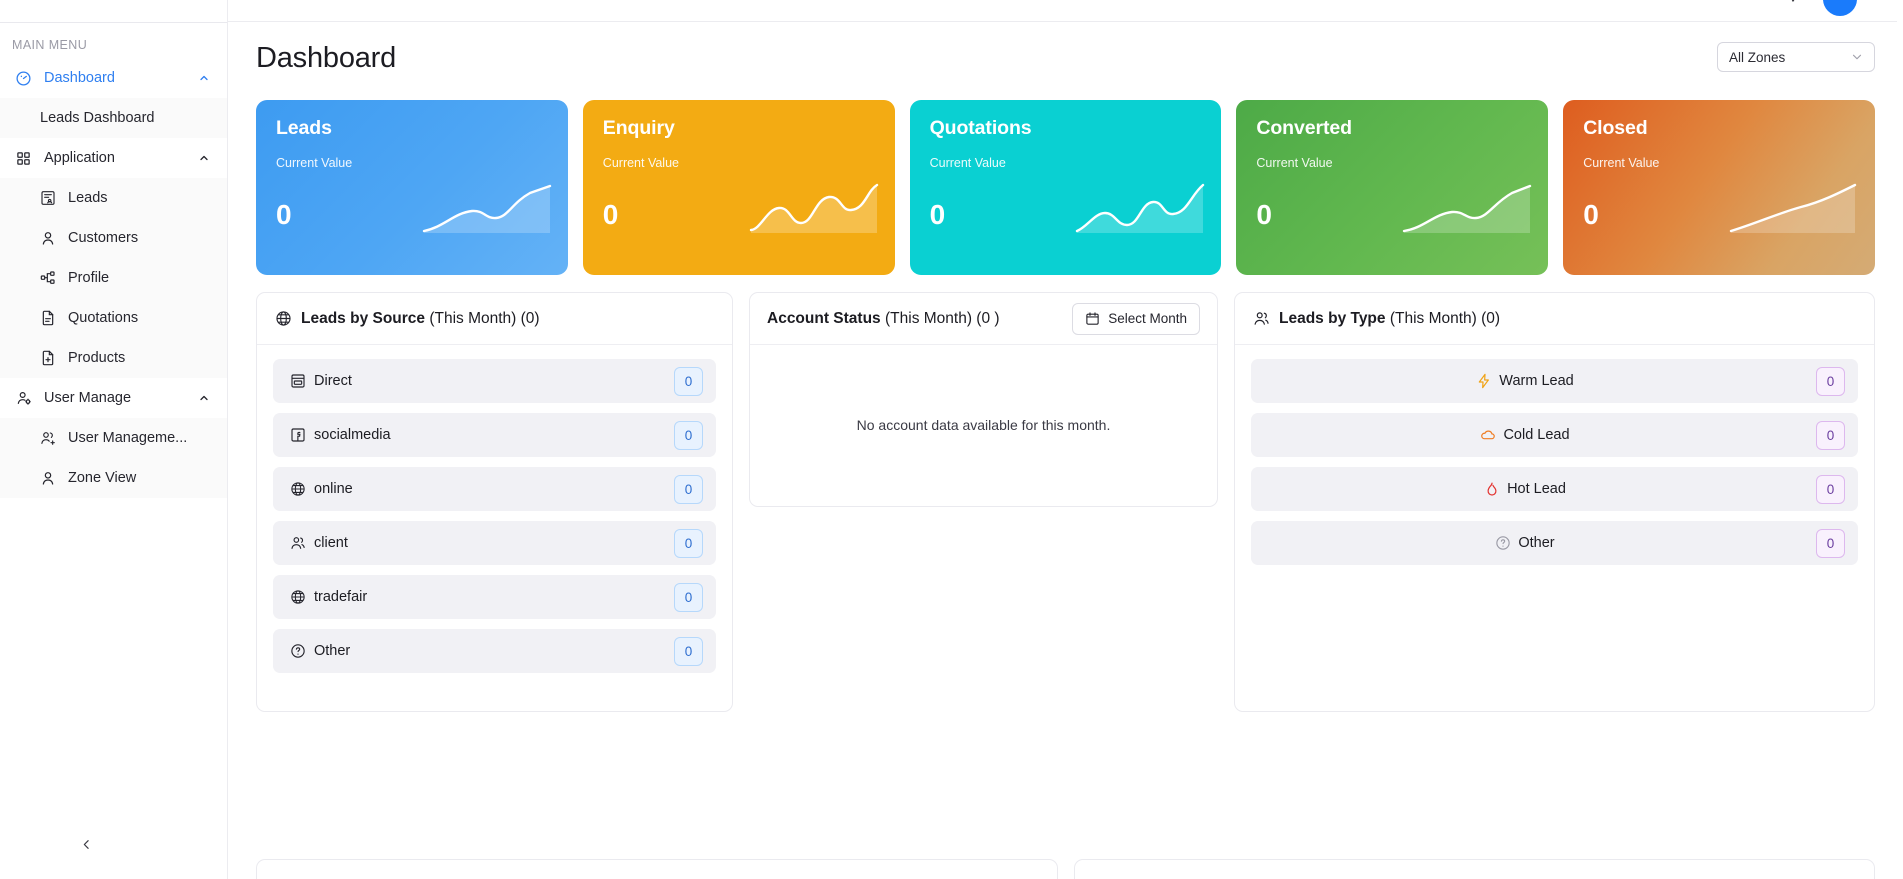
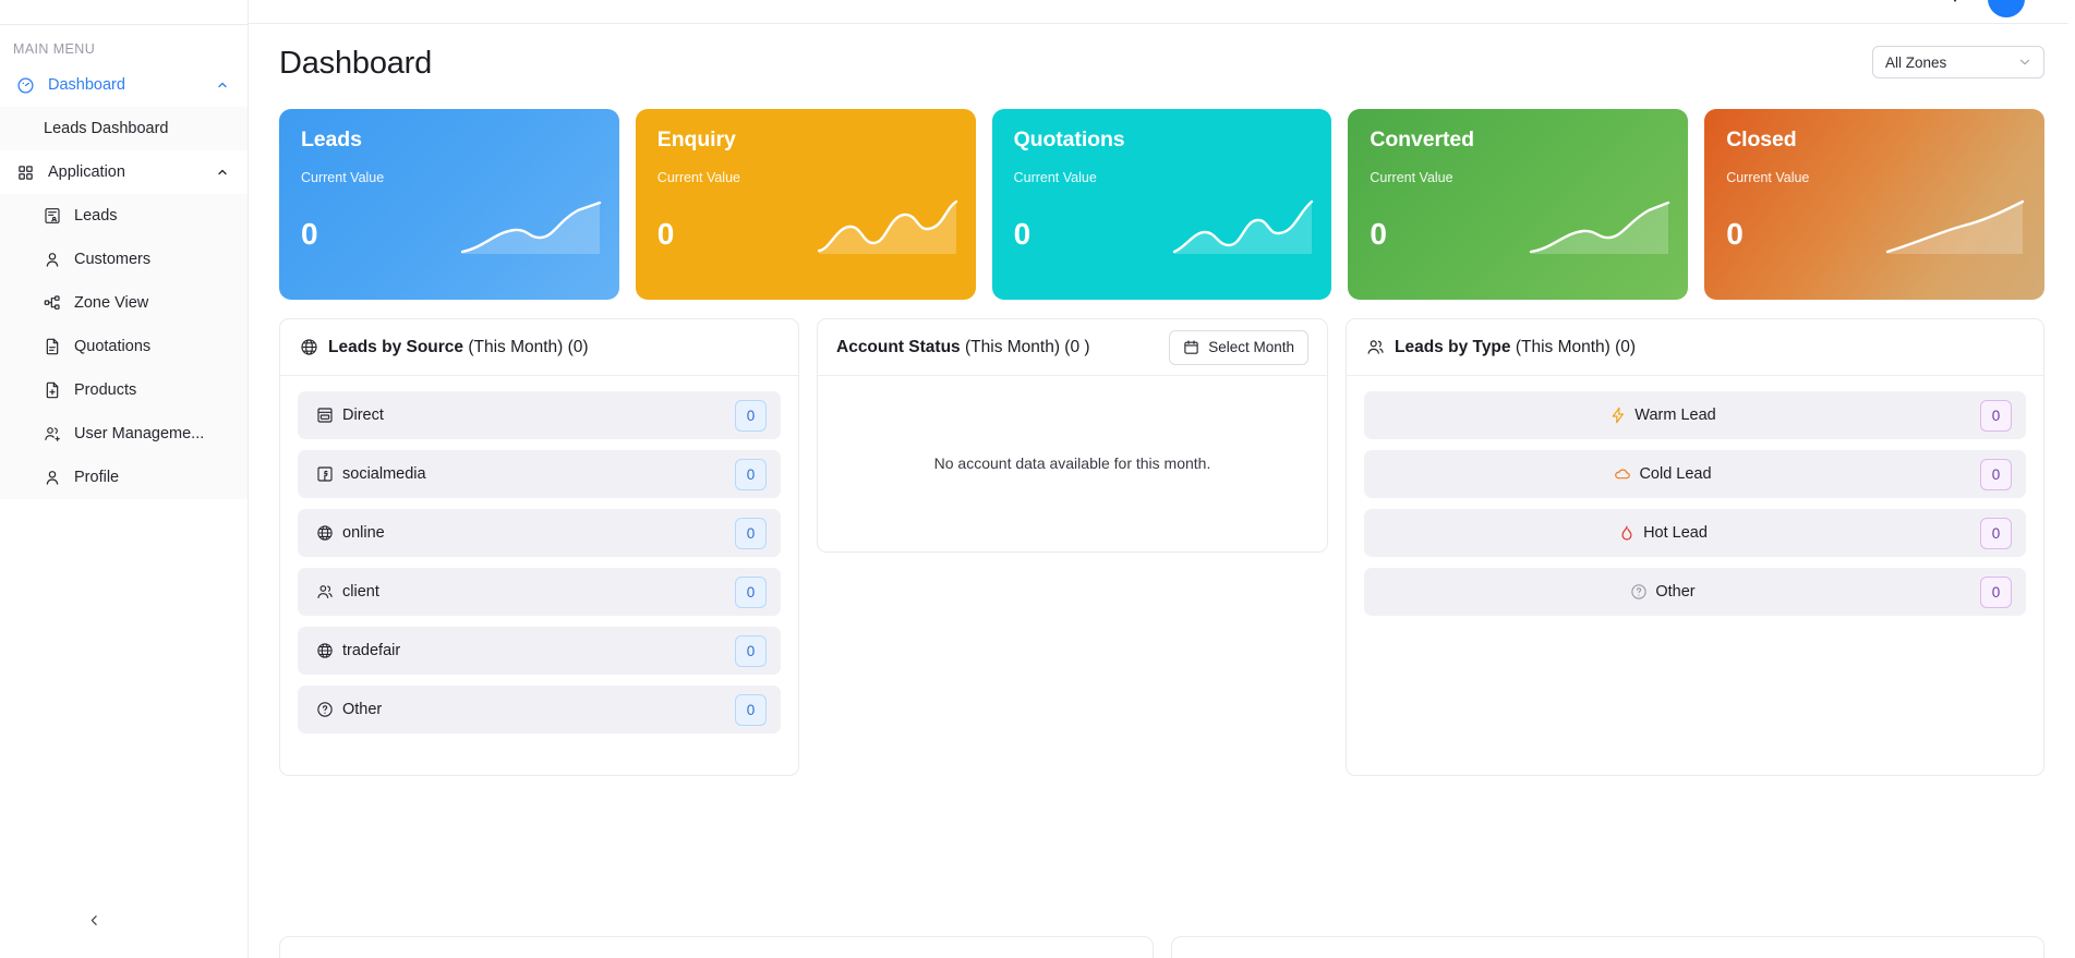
  MAIN MENU
  Dashboard
  Leads Dashboard
  Application
  Leads
  Customers
- Profile
+ Zone View
  Quotations
  Products
- User Manage
  User Manageme...
- Zone View
+ Profile
  Dashboard
  All Zones
  Leads
  Current Value
  0
  Enquiry
  Current Value
  0
  Quotations
  Current Value
  0
  Converted
  Current Value
  0
  Closed
  Current Value
  0
  Leads by Source (This Month) (0)
  Direct
  0
  socialmedia
  0
  online
  0
  client
  0
  tradefair
  0
  Other
  0
  Account Status (This Month) (0 )
  Select Month
  No account data available for this month.
  Leads by Type (This Month) (0)
  Warm Lead
  0
  Cold Lead
  0
  Hot Lead
  0
  Other
  0
